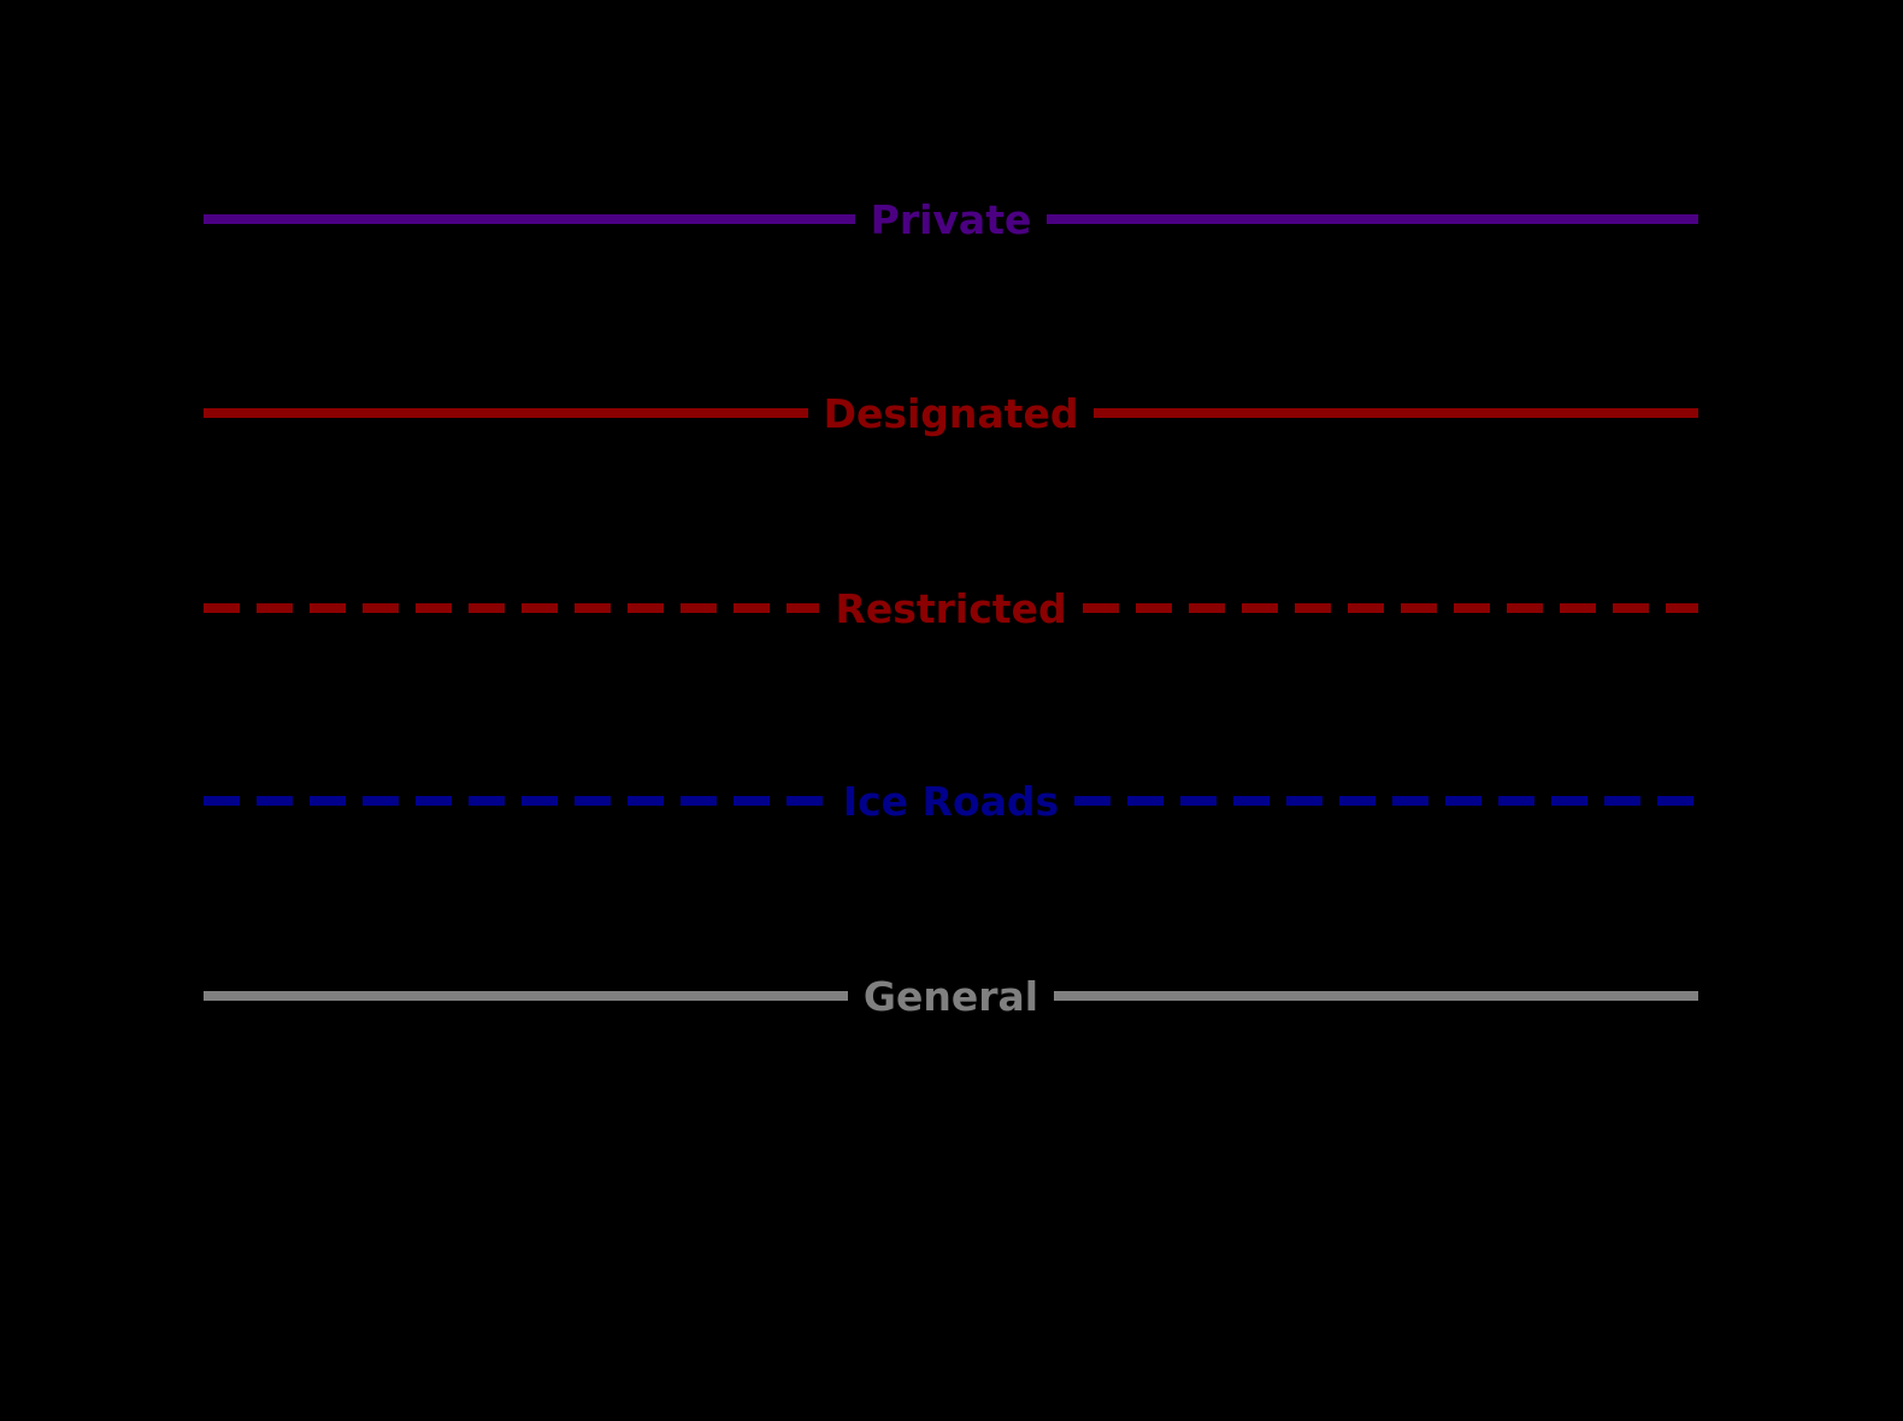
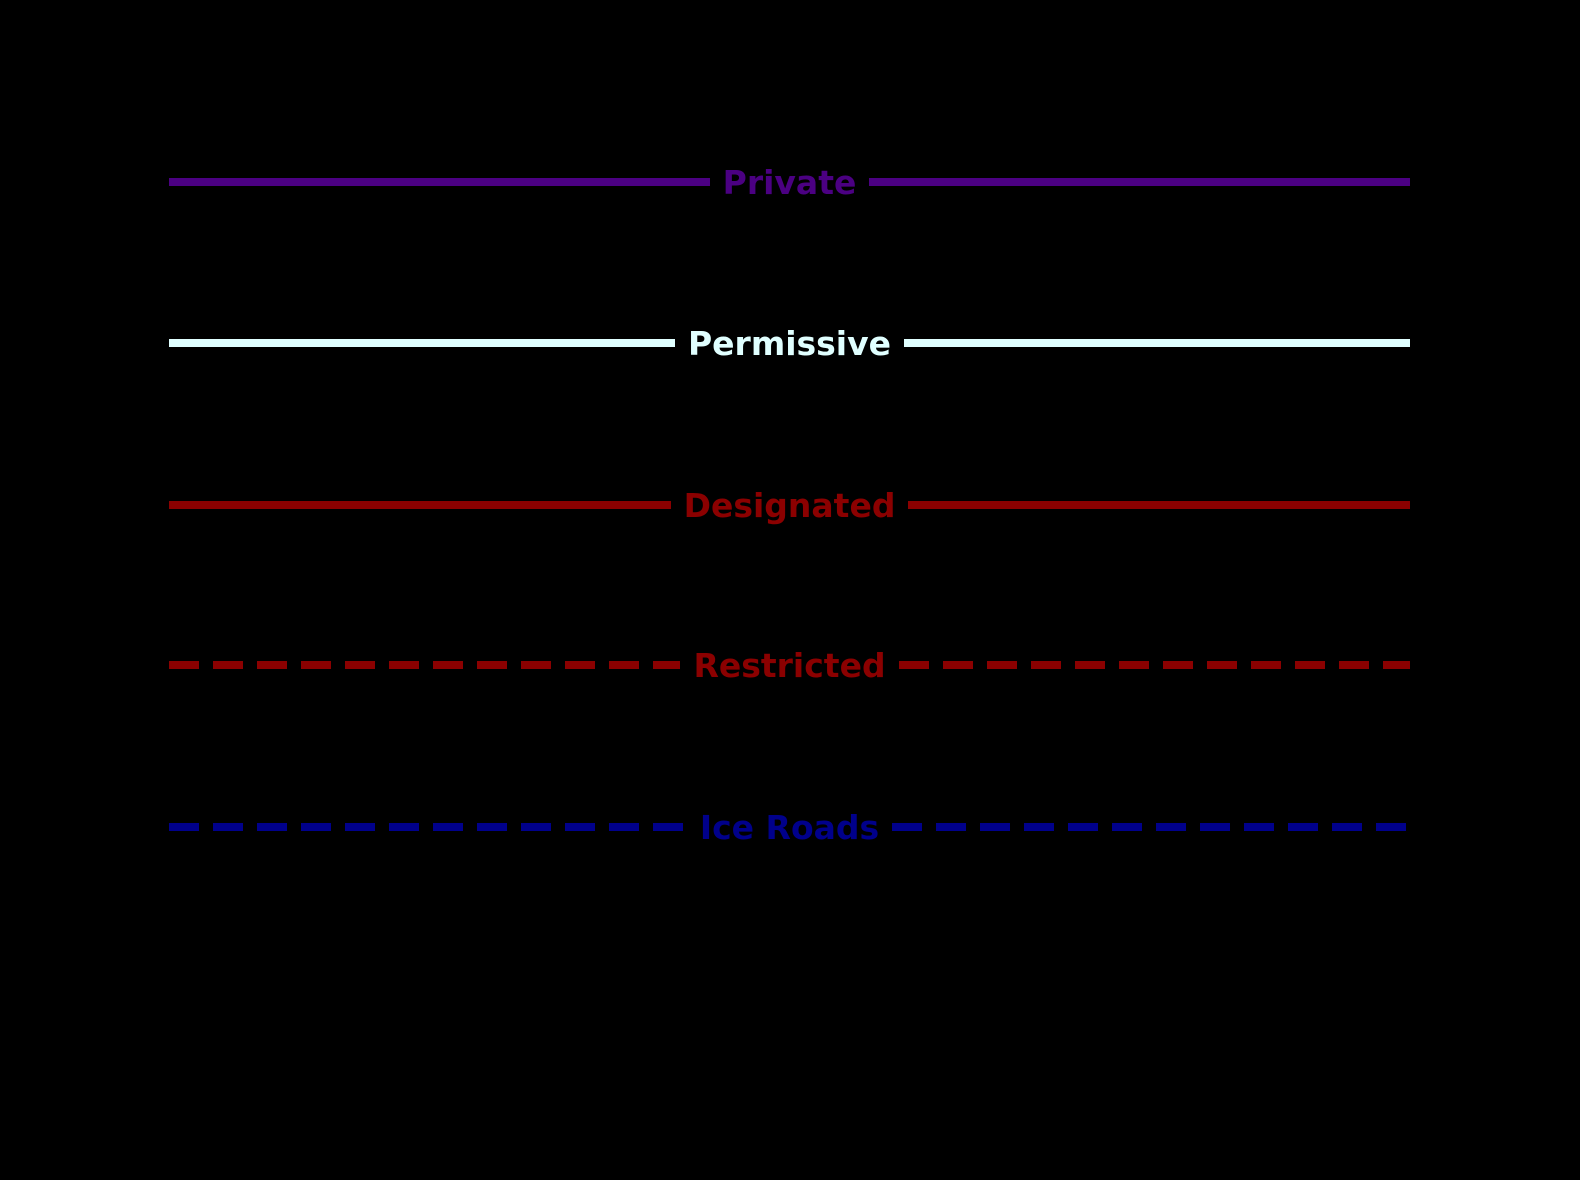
  Private
+ Permissive
  Designated
  Restricted
  Ice Roads
- General
